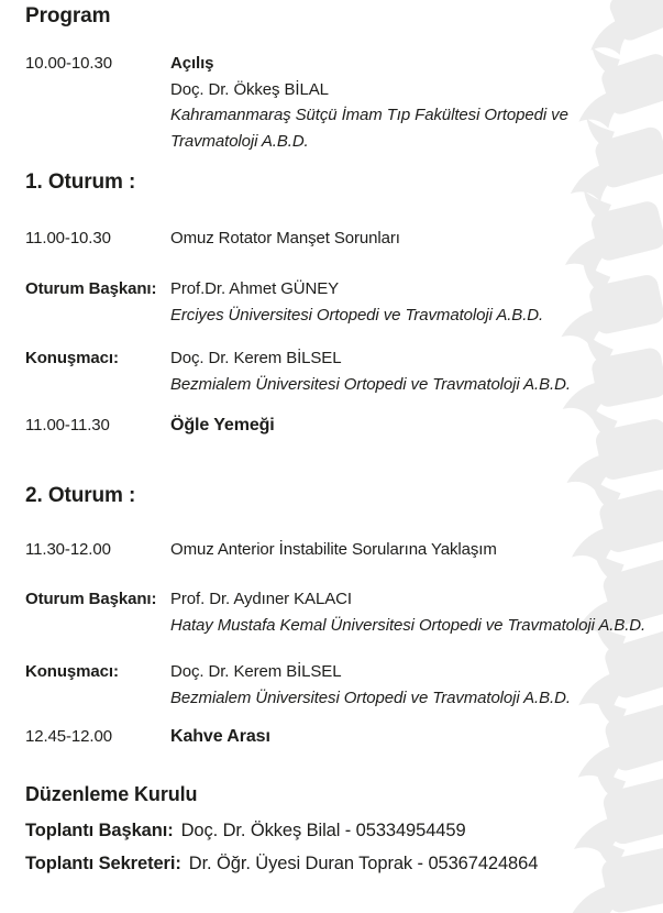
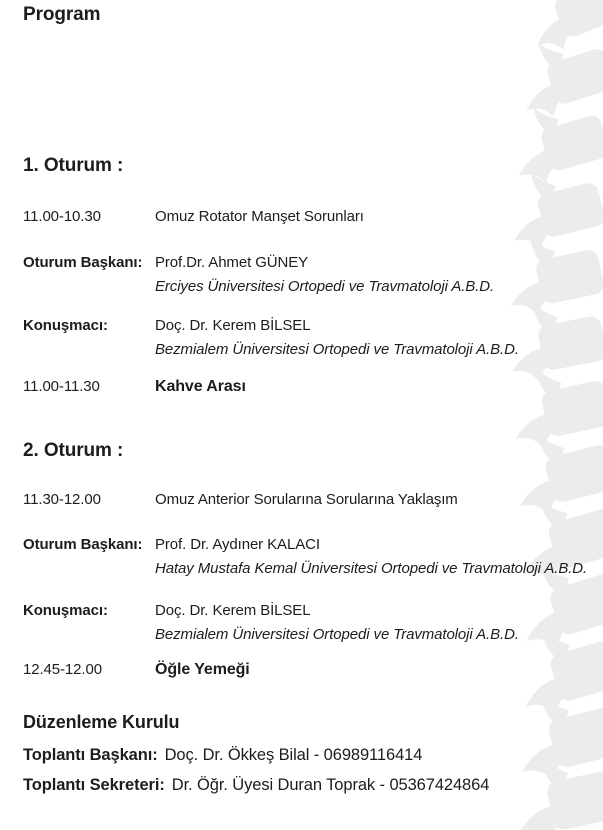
  Program
- 10.00-10.30
- Açılış
- Doç. Dr. Ökkeş BİLAL
- Kahramanmaraş Sütçü İmam Tıp Fakültesi Ortopedi ve Travmatoloji A.B.D.
  1. Oturum :
  11.00-10.30
  Omuz Rotator Manşet Sorunları
  Oturum Başkanı:
  Prof.Dr. Ahmet GÜNEY
  Erciyes Üniversitesi Ortopedi ve Travmatoloji A.B.D.
  Konuşmacı:
  Doç. Dr. Kerem BİLSEL
  Bezmialem Üniversitesi Ortopedi ve Travmatoloji A.B.D.
  11.00-11.30
- Öğle Yemeği
+ Kahve Arası
  2. Oturum :
  11.30-12.00
- Omuz Anterior İnstabilite Sorularına Yaklaşım
+ Omuz Anterior Sorularına Sorularına Yaklaşım
  Oturum Başkanı:
  Prof. Dr. Aydıner KALACI
  Hatay Mustafa Kemal Üniversitesi Ortopedi ve Travmatoloji A.B.D.
  Konuşmacı:
  Doç. Dr. Kerem BİLSEL
  Bezmialem Üniversitesi Ortopedi ve Travmatoloji A.B.D.
  12.45-12.00
- Kahve Arası
+ Öğle Yemeği
  Düzenleme Kurulu
  Toplantı Başkanı:
- Doç. Dr. Ökkeş Bilal - 05334954459
+ Doç. Dr. Ökkeş Bilal - 06989116414
  Toplantı Sekreteri:
  Dr. Öğr. Üyesi Duran Toprak - 05367424864
